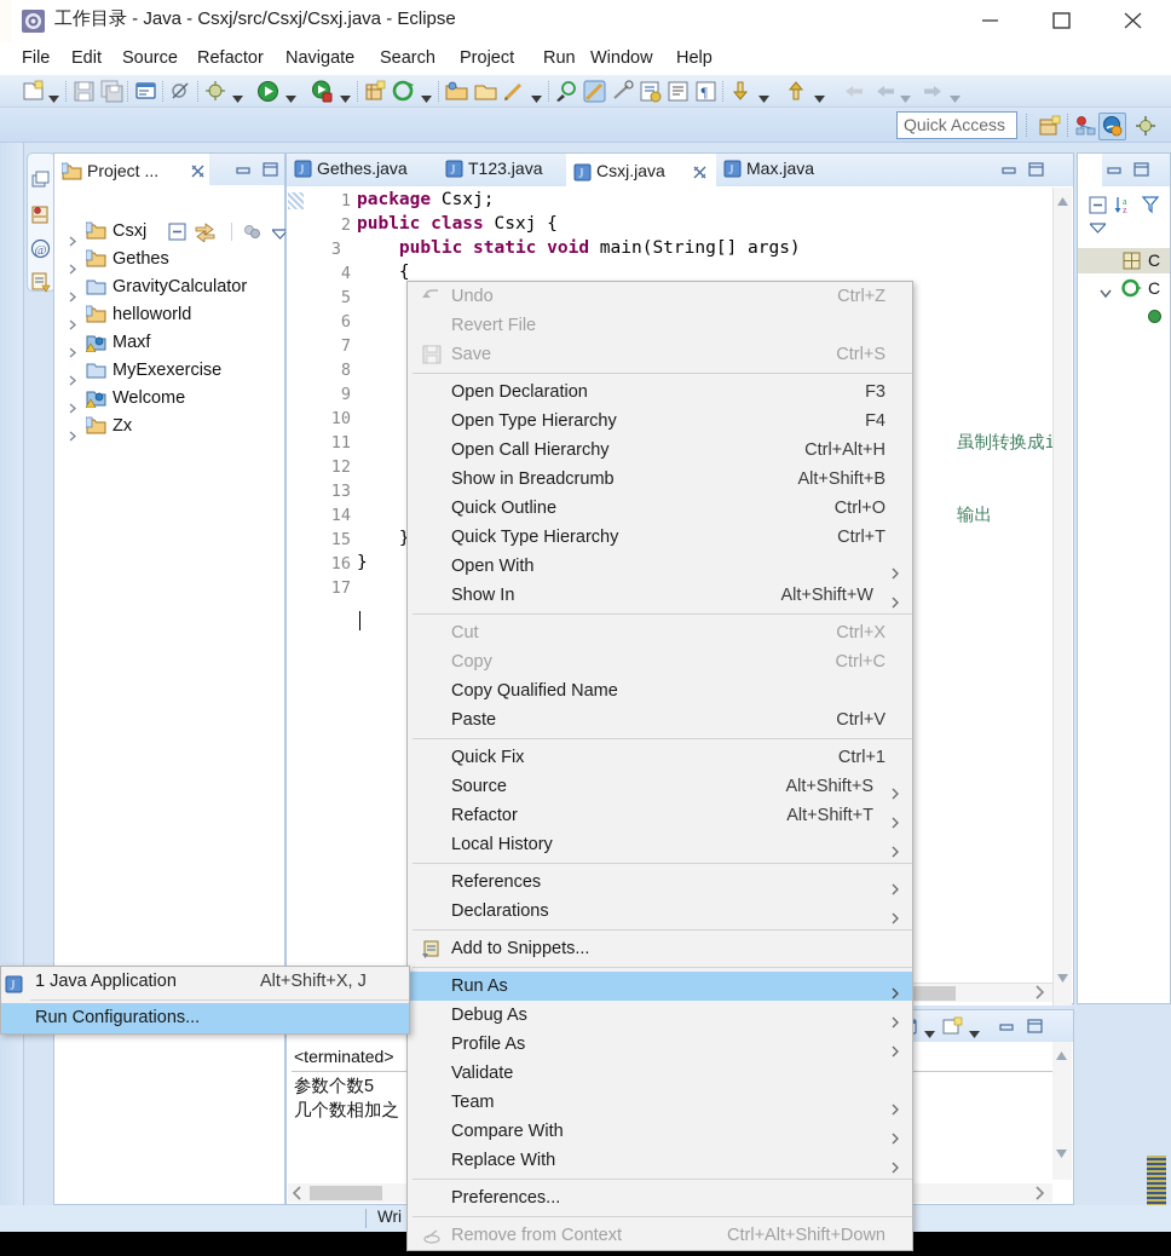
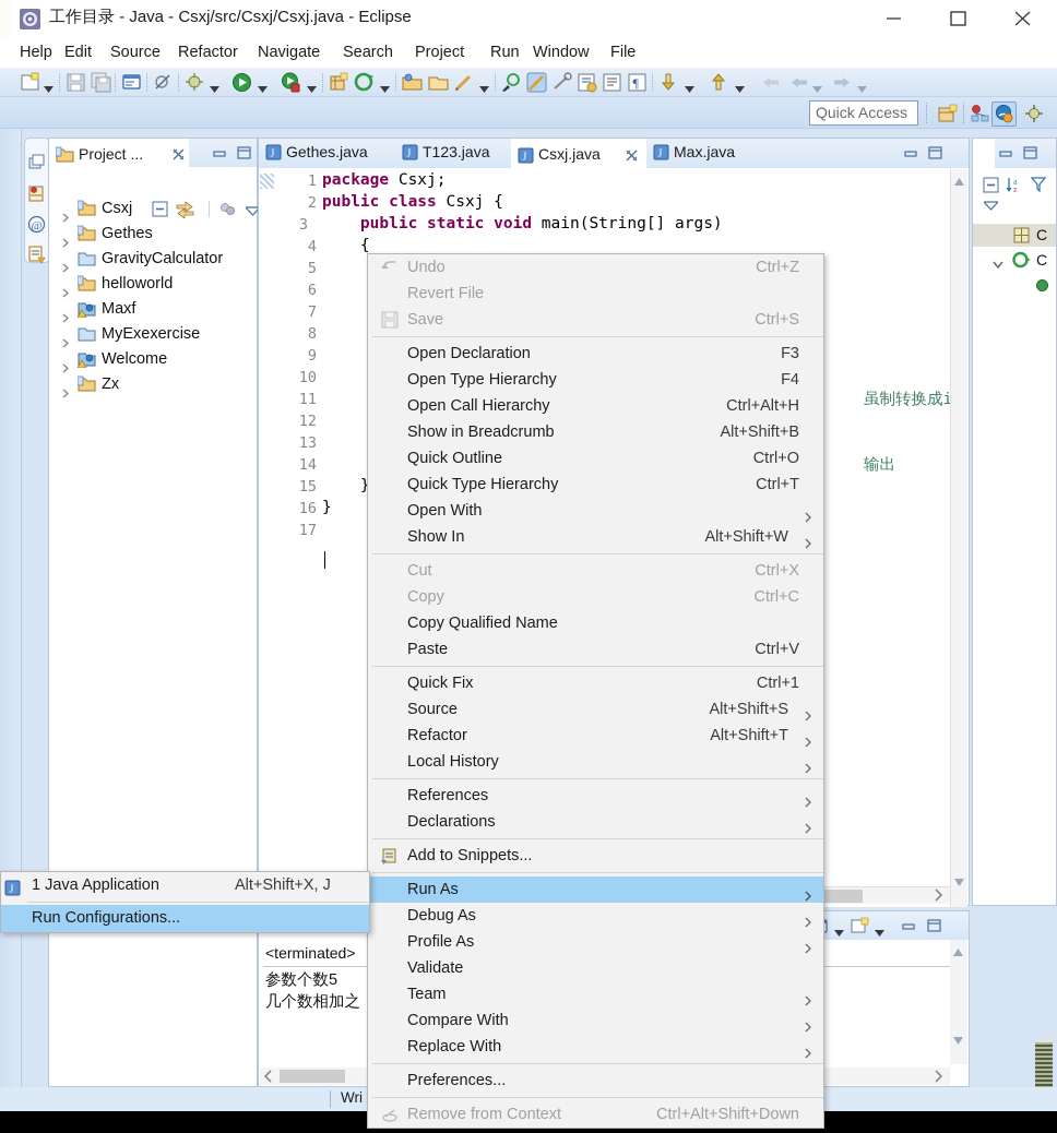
  工作目录 - Java - Csxj/src/Csxj/Csxj.java - Eclipse
- File
+ Help
  Edit
  Source
  Refactor
  Navigate
  Search
  Project
  Run
  Window
- Help
+ File
  ¶
  Quick Access
  @
  Project ...
  Csxj
  Gethes
  GravityCalculator
  helloworld
  Maxf
  MyExexercise
  Welcome
  Zx
  J
  Gethes.java
  J
  T123.java
  J
  Csxj.java
  J
  Max.java
  1
  2
  3
  4
  5
  6
  7
  8
  9
  10
  11
  12
  13
  14
  15
  16
  17
  package Csxj;
  public class Csxj {
  public static void main(String[] args)
  {
  虽制转换成i
  输出
  }
  }
  a
  z
  C
  C
  <terminated>
  参数个数5
  几个数相加之
  Wri
  Undo
  Ctrl+Z
  Revert File
  Save
  Ctrl+S
  Open Declaration
  F3
  Open Type Hierarchy
  F4
  Open Call Hierarchy
  Ctrl+Alt+H
  Show in Breadcrumb
  Alt+Shift+B
  Quick Outline
  Ctrl+O
  Quick Type Hierarchy
  Ctrl+T
  Open With
  Show In
  Alt+Shift+W
  Cut
  Ctrl+X
  Copy
  Ctrl+C
  Copy Qualified Name
  Paste
  Ctrl+V
  Quick Fix
  Ctrl+1
  Source
  Alt+Shift+S
  Refactor
  Alt+Shift+T
  Local History
  References
  Declarations
  Add to Snippets...
  Run As
  Debug As
  Profile As
  Validate
  Team
  Compare With
  Replace With
  Preferences...
  Remove from Context
  Ctrl+Alt+Shift+Down
  J
  1 Java Application
  Alt+Shift+X, J
  Run Configurations...
